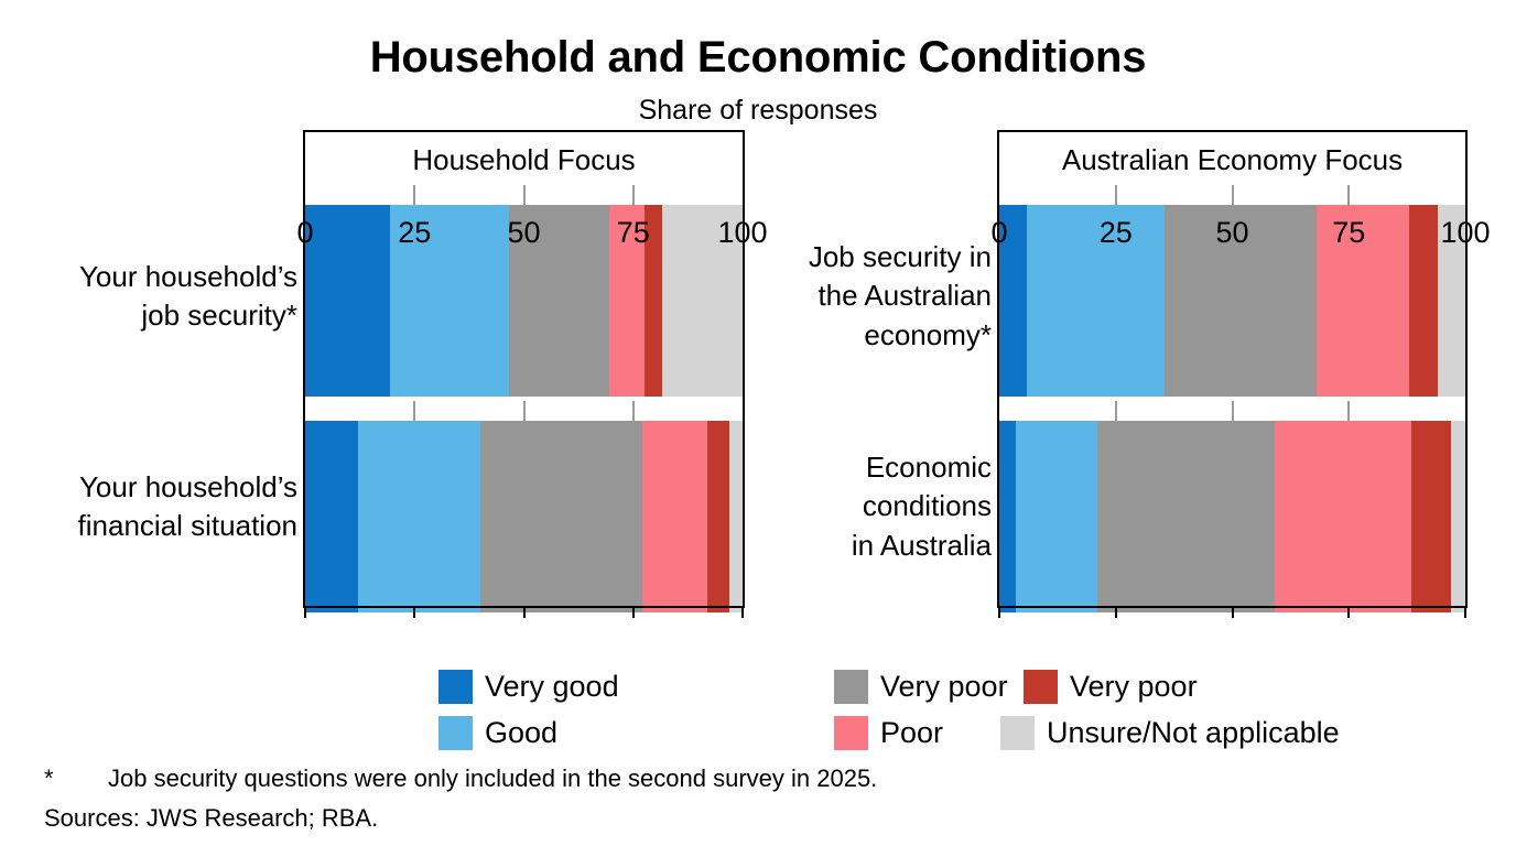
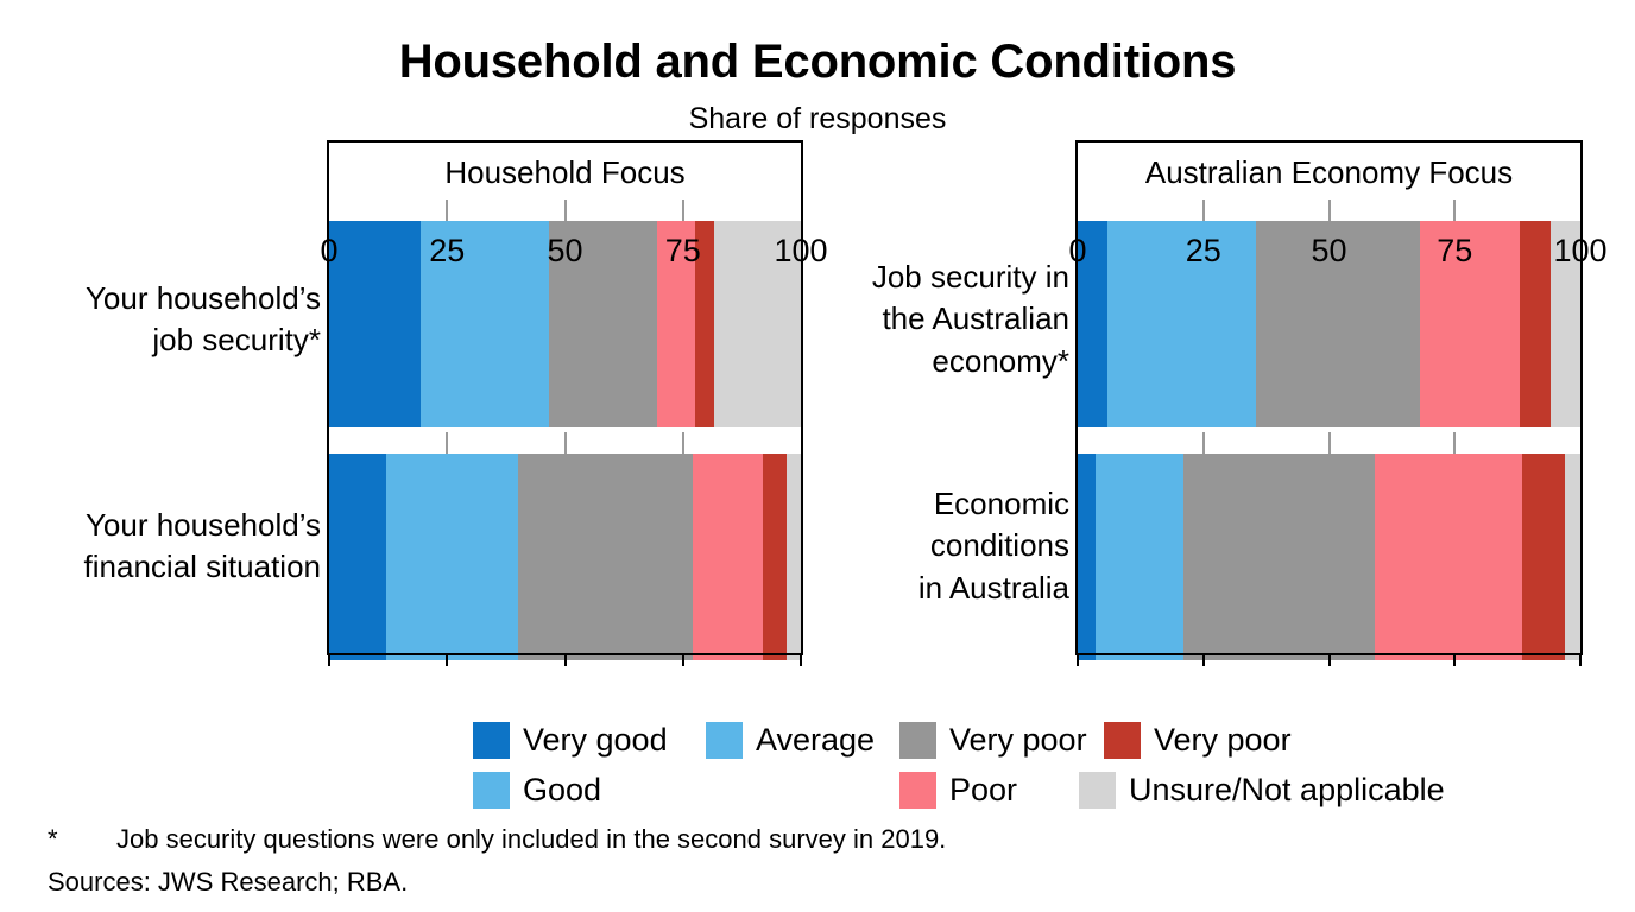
  Household and Economic Conditions
  Share of responses
  Household Focus
  0
  25
  50
  75
  100
  Your household’s
  job security*
  Your household’s
  financial situation
  Australian Economy Focus
  0
  25
  50
  75
  100
  Job security in
  the Australian
  economy*
  Economic
  conditions
  in Australia
  Very good
  Good
+ Average
  Poor
  Very poor
  Very poor
  Unsure/Not applicable
- * Job security questions were only included in the second survey in 2025.
+ * Job security questions were only included in the second survey in 2019.
  Sources: JWS Research; RBA.
